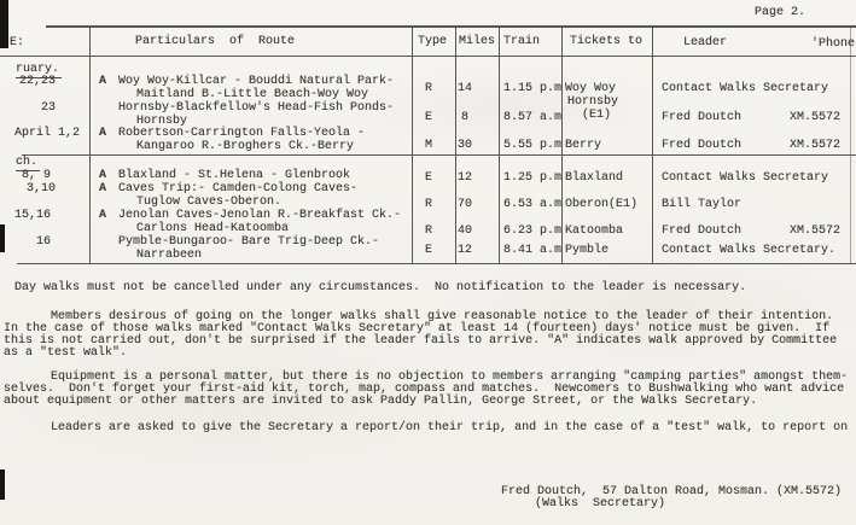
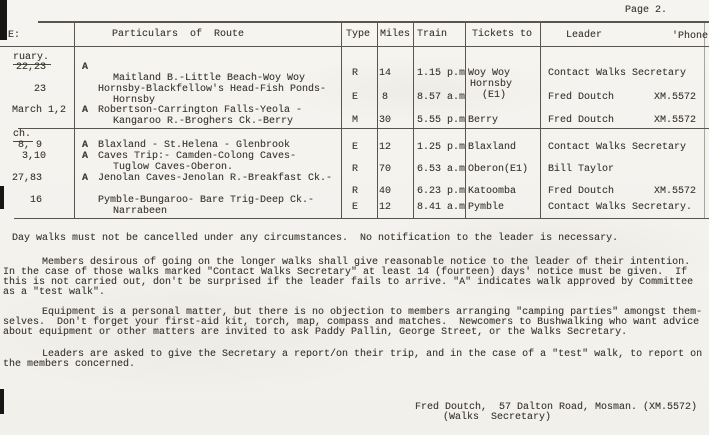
  Page 2.
  E:
  Particulars of Route
  Type
  Miles
  Train
  Tickets to
  Leader
  'Phone
  ruary.
  ch.
  22,23
  A
- Woy Woy-Killcar - Bouddi Natural Park-
  Maitland B.-Little Beach-Woy Woy
  R
  14
  1.15 p.m
  Woy Woy
  Contact Walks Secretary
  23
  Hornsby-Blackfellow's Head-Fish Ponds-
  Hornsby
  Hornsby
  (E1)
  E
  8
  8.57 a.m
  Fred Doutch
  XM.5572
- April 1,2
+ March 1,2
  A
  Robertson-Carrington Falls-Yeola -
  Kangaroo R.-Broghers Ck.-Berry
  M
  30
  5.55 p.m
  Berry
  Fred Doutch
  XM.5572
  8, 9
  A
  Blaxland - St.Helena - Glenbrook
  E
  12
  1.25 p.m
  Blaxland
  Contact Walks Secretary
  3,10
  A
  Caves Trip:- Camden-Colong Caves-
  Tuglow Caves-Oberon.
  R
  70
  6.53 a.m
  Oberon(E1)
  Bill Taylor
- 15,16
+ 27,83
  A
  Jenolan Caves-Jenolan R.-Breakfast Ck.-
- Carlons Head-Katoomba
  R
  40
  6.23 p.m
  Katoomba
  Fred Doutch
  XM.5572
  16
  Pymble-Bungaroo- Bare Trig-Deep Ck.-
  Narrabeen
  E
  12
  8.41 a.m
  Pymble
  Contact Walks Secretary.
  Day walks must not be cancelled under any circumstances. No notification to the leader is necessary.
  Members desirous of going on the longer walks shall give reasonable notice to the leader of their intention.
  In the case of those walks marked "Contact Walks Secretary" at least 14 (fourteen) days' notice must be given. If
  this is not carried out, don't be surprised if the leader fails to arrive. "A" indicates walk approved by Committee
  as a "test walk".
  Equipment is a personal matter, but there is no objection to members arranging "camping parties" amongst them-
  selves. Don't forget your first-aid kit, torch, map, compass and matches. Newcomers to Bushwalking who want advice
  about equipment or other matters are invited to ask Paddy Pallin, George Street, or the Walks Secretary.
  Leaders are asked to give the Secretary a report/on their trip, and in the case of a "test" walk, to report on
+ the members concerned.
  Fred Doutch, 57 Dalton Road, Mosman. (XM.5572)
  (Walks Secretary)
